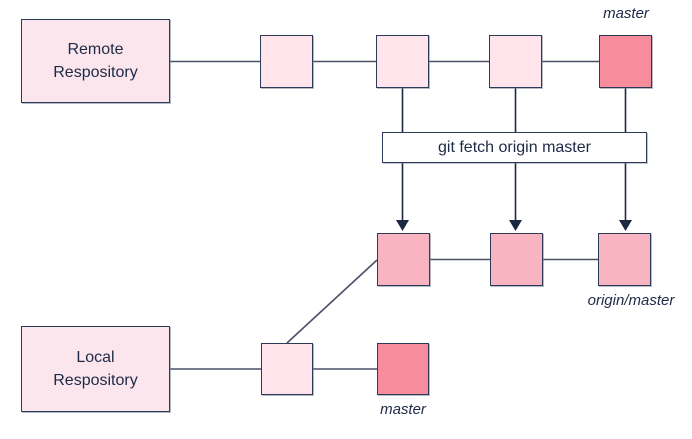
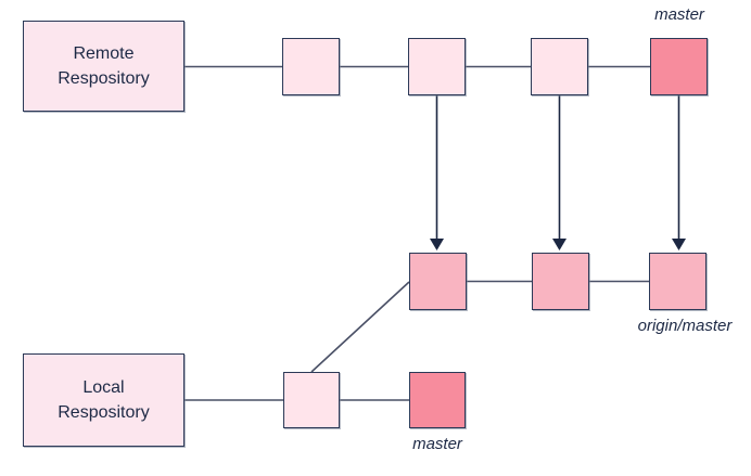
  Remote
  Respository
  Local
  Respository
- git fetch origin master
  master
  origin/master
  master
